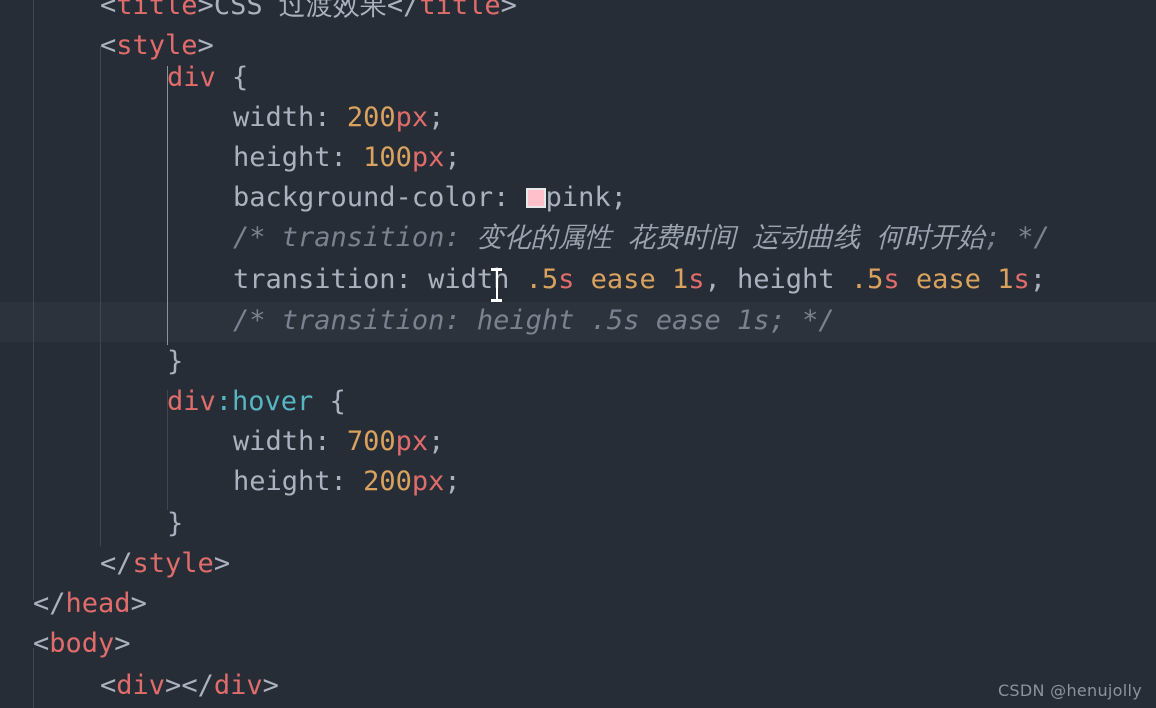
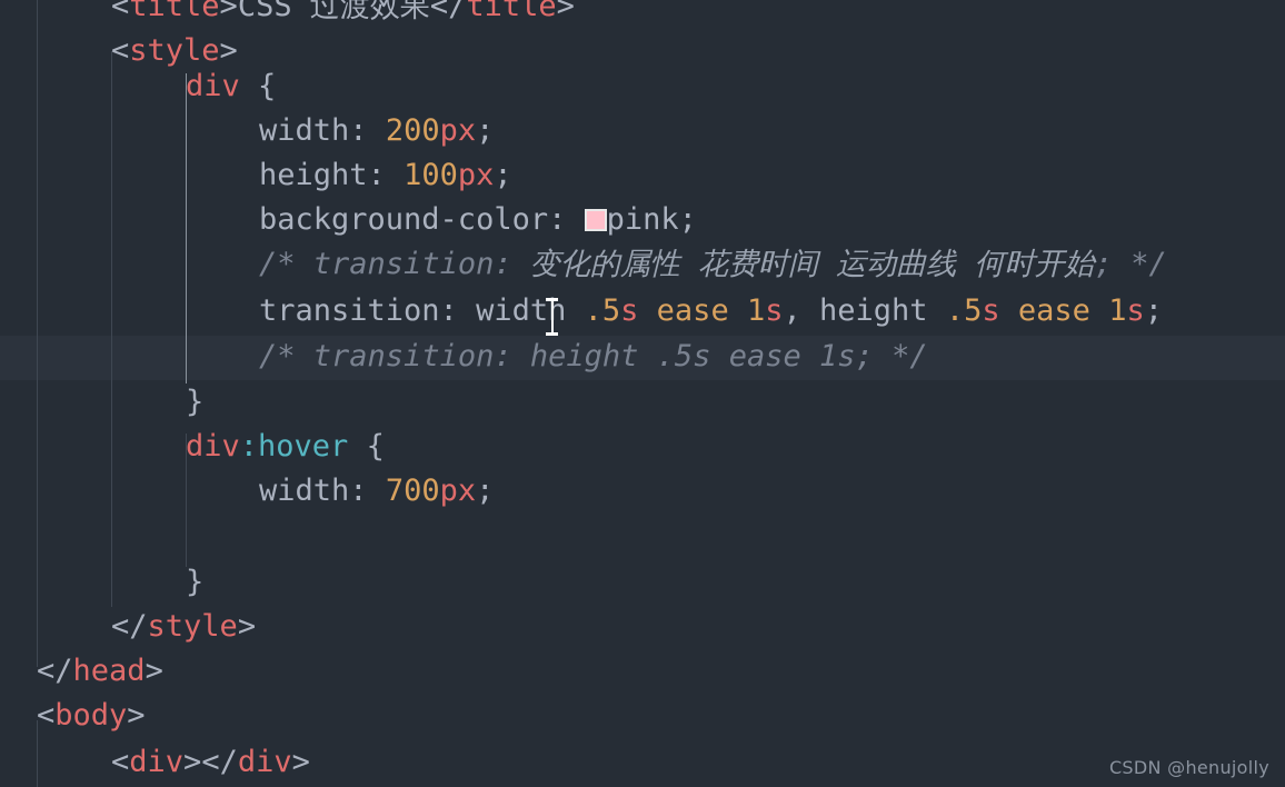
  <title>CSS 过渡效果</title>
  <style>
  div {
  width: 200px;
  height: 100px;
  background-color: pink;
  /* transition: 变化的属性 花费时间 运动曲线 何时开始; */
  transition: width .5s ease 1s, height .5s ease 1s;
  /* transition: height .5s ease 1s; */
  }
  div:hover {
  width: 700px;
- height: 200px;
  }
  </style>
  </head>
  <body>
  <div></div>
  CSDN @henujolly
